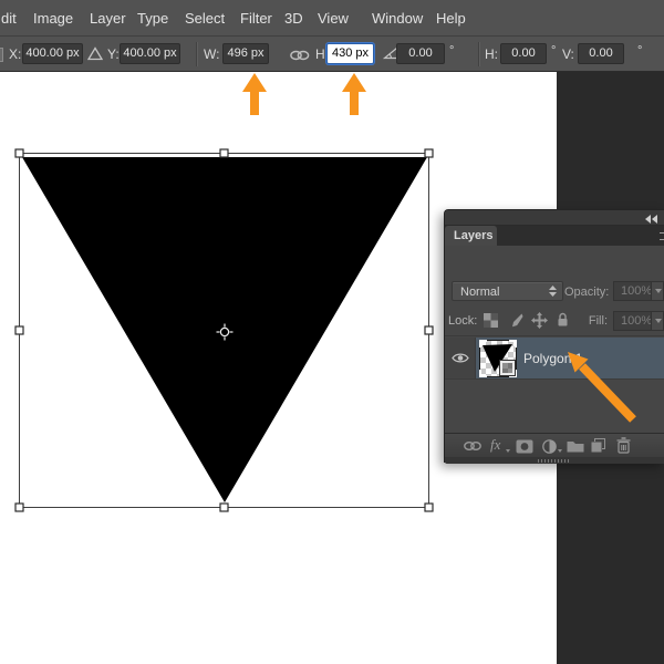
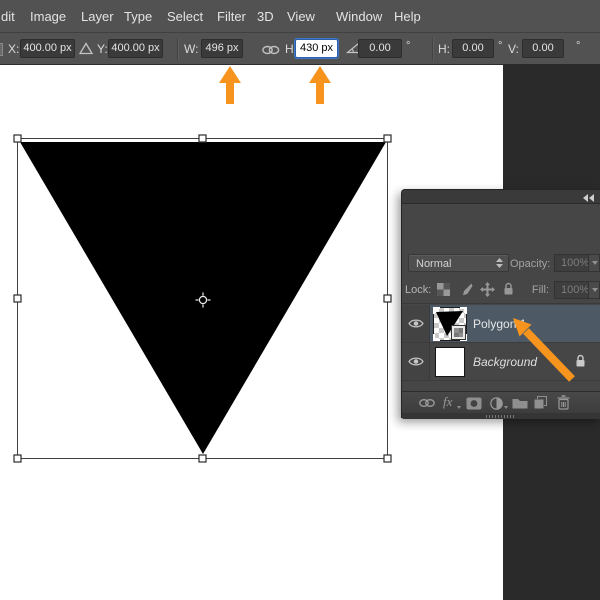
  dit
  Image
  Layer
  Type
  Select
  Filter
  3D
  View
  Window
  Help
  X:
  400.00 px
  Y:
  400.00 px
  W:
  496 px
  430 px
  0.00
  °
  H:
  0.00
  °
  V:
  0.00
  °
- Layers
  Normal
  Opacity:
  100%
  Lock:
  Fill:
  100%
  Polygon
+ Background
  fx
